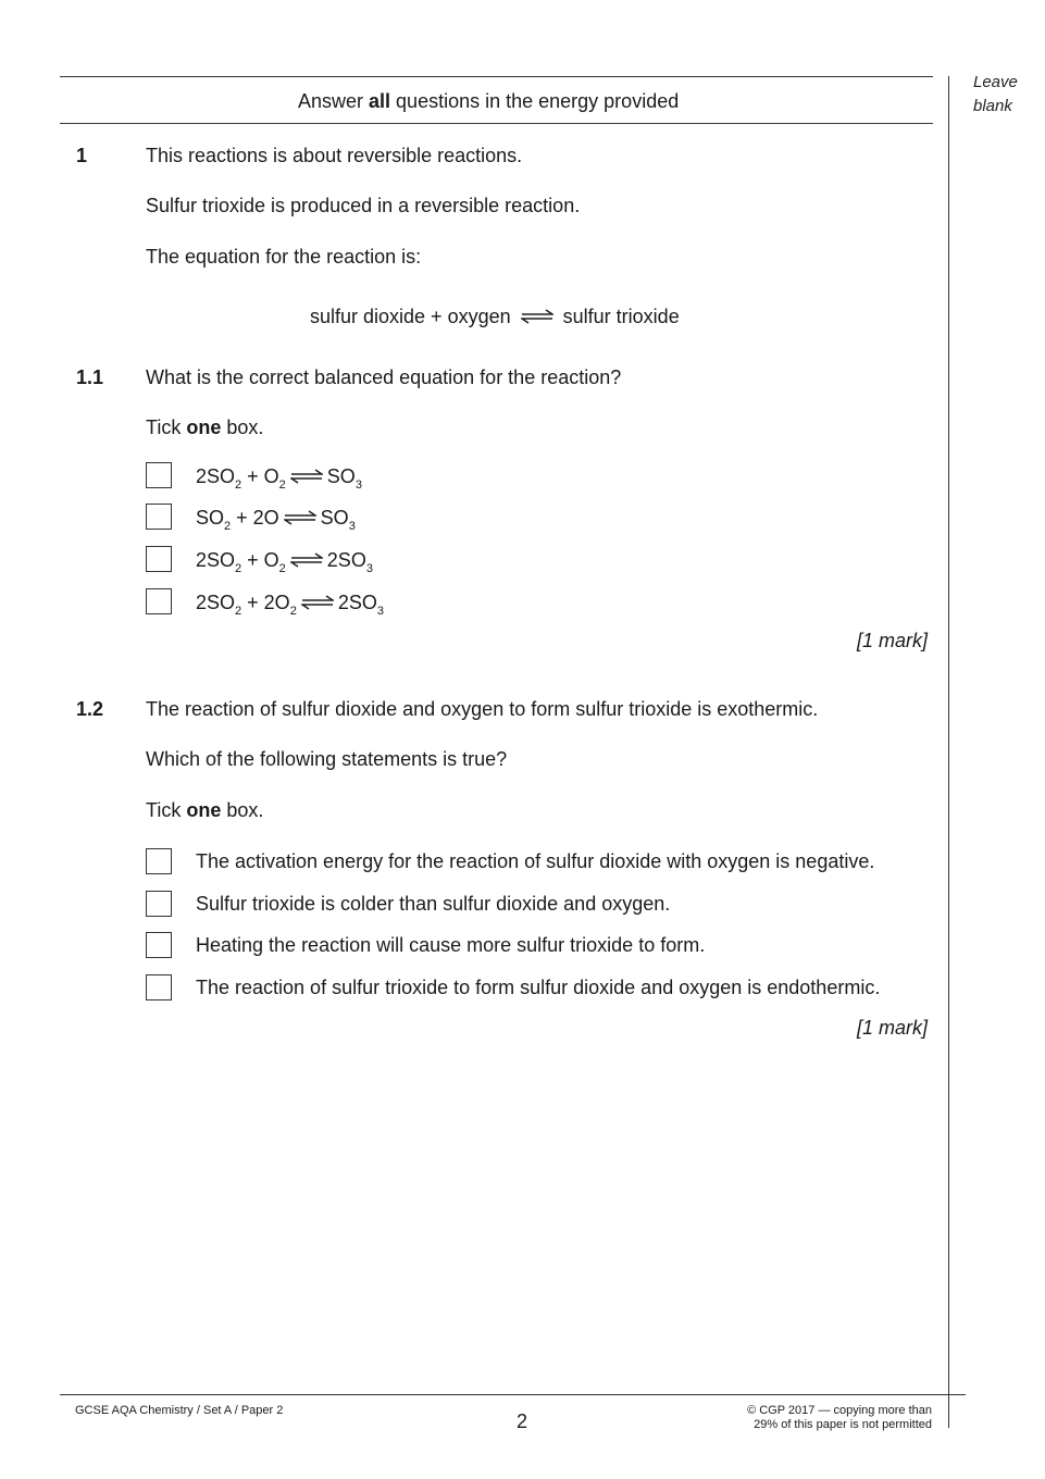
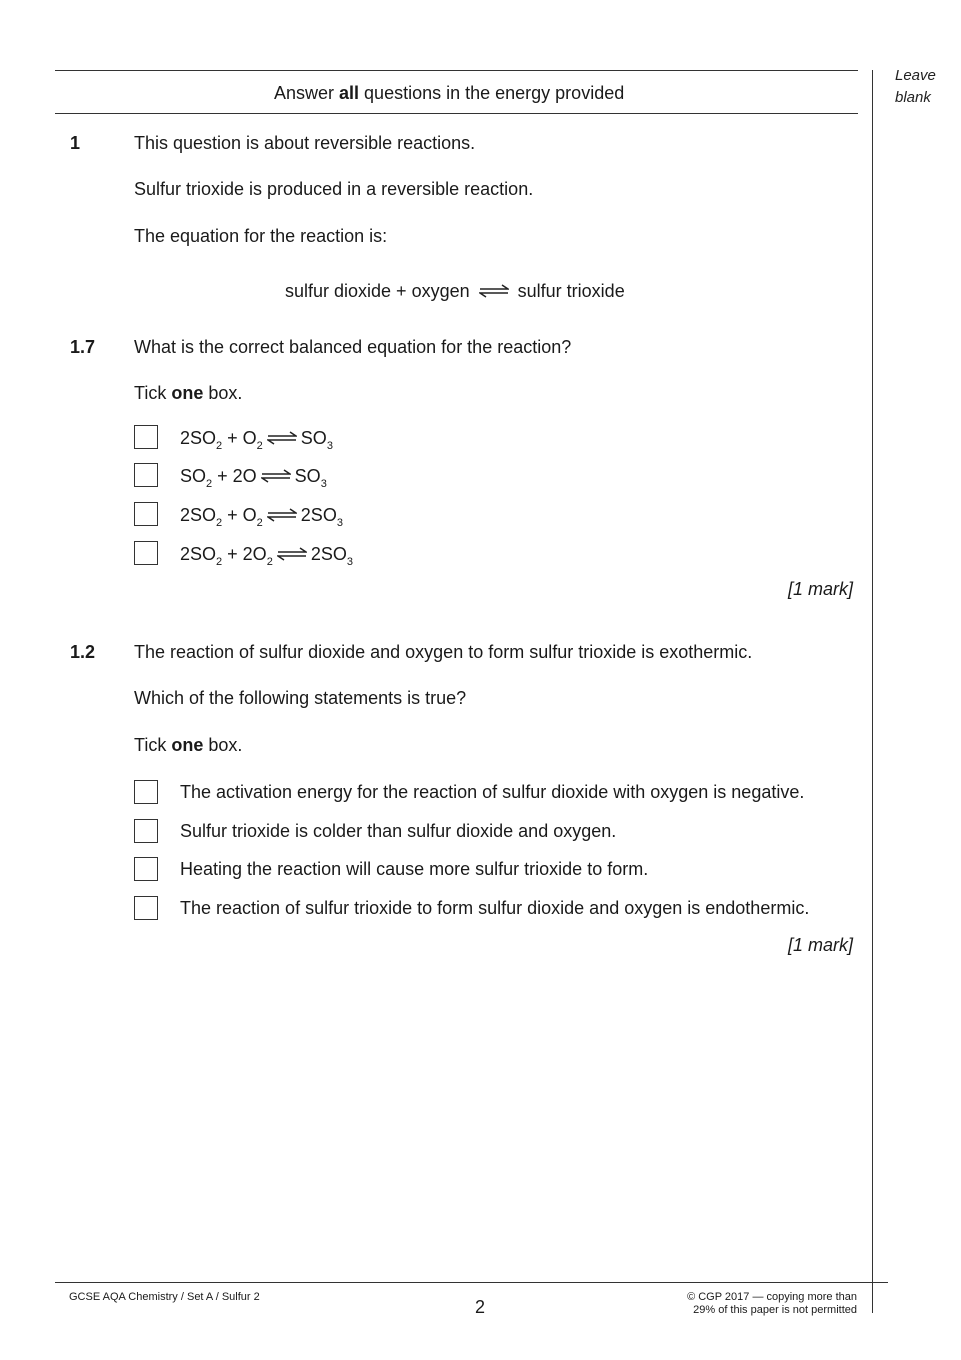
  Answer all questions in the energy provided
  Leave
  blank
  1
- This reactions is about reversible reactions.
+ This question is about reversible reactions.
  Sulfur trioxide is produced in a reversible reaction.
  The equation for the reaction is:
  sulfur dioxide + oxygen sulfur trioxide
- 1.1
+ 1.7
  What is the correct balanced equation for the reaction?
  Tick one box.
  2SO2 + O2SO3
  SO2 + 2O SO3
  2SO2 + O22SO3
  2SO2 + 2O22SO3
  [1 mark]
  1.2
  The reaction of sulfur dioxide and oxygen to form sulfur trioxide is exothermic.
  Which of the following statements is true?
  Tick one box.
  The activation energy for the reaction of sulfur dioxide with oxygen is negative.
  Sulfur trioxide is colder than sulfur dioxide and oxygen.
  Heating the reaction will cause more sulfur trioxide to form.
  The reaction of sulfur trioxide to form sulfur dioxide and oxygen is endothermic.
  [1 mark]
- GCSE AQA Chemistry / Set A / Paper 2
+ GCSE AQA Chemistry / Set A / Sulfur 2
  2
  © CGP 2017 — copying more than
  29% of this paper is not permitted
